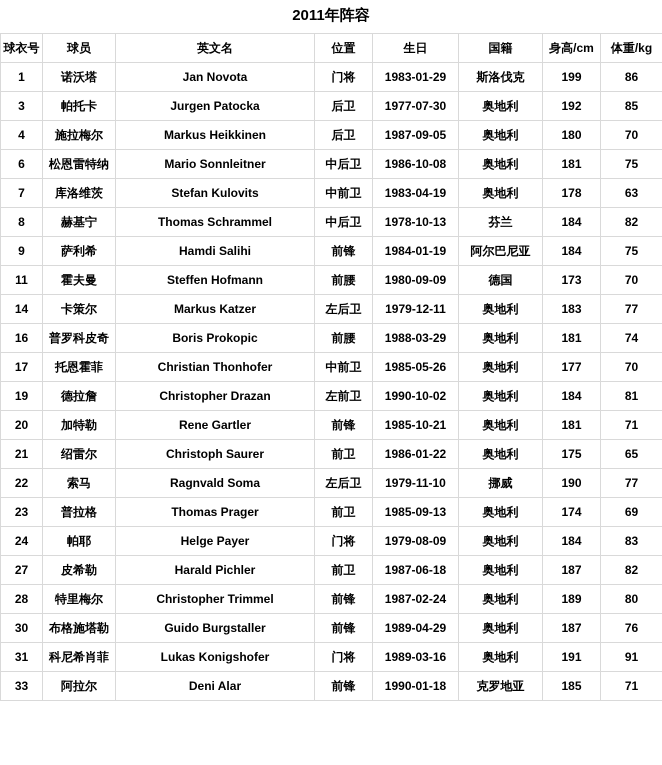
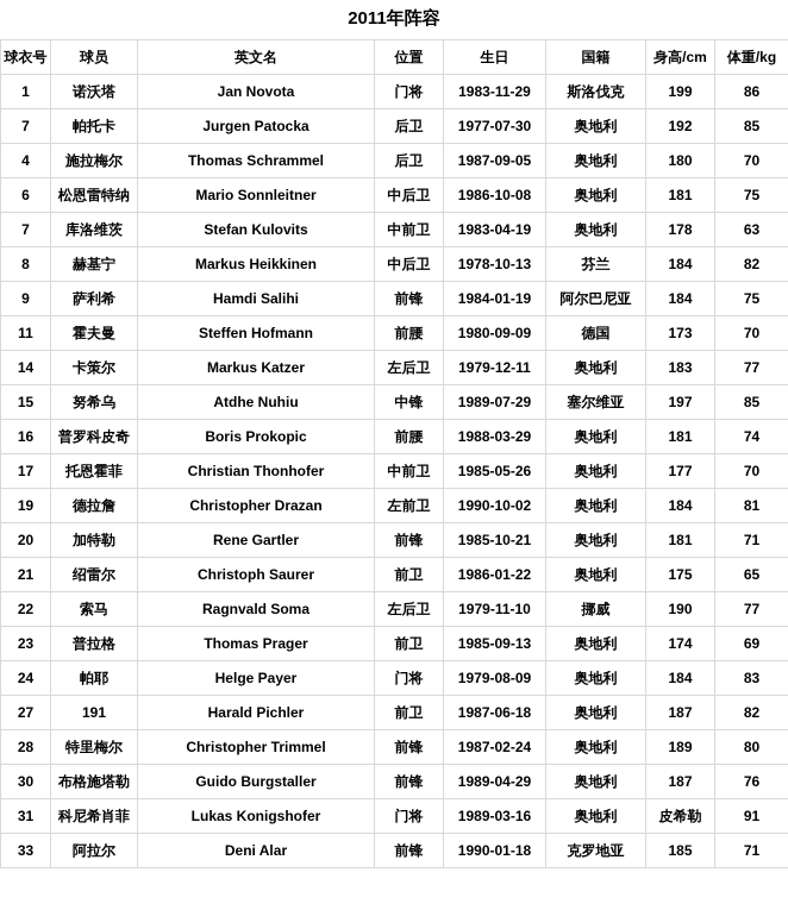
  2011年阵容
  球衣号	球员	英文名	位置	生日	国籍	身高/cm	体重/kg
- 1	诺沃塔	Jan Novota	门将	1983-01-29	斯洛伐克	199	86
+ 1	诺沃塔	Jan Novota	门将	1983-11-29	斯洛伐克	199	86
- 3	帕托卡	Jurgen Patocka	后卫	1977-07-30	奥地利	192	85
+ 7	帕托卡	Jurgen Patocka	后卫	1977-07-30	奥地利	192	85
- 4	施拉梅尔	Markus Heikkinen	后卫	1987-09-05	奥地利	180	70
+ 4	施拉梅尔	Thomas Schrammel	后卫	1987-09-05	奥地利	180	70
  6	松恩雷特纳	Mario Sonnleitner	中后卫	1986-10-08	奥地利	181	75
  7	库洛维茨	Stefan Kulovits	中前卫	1983-04-19	奥地利	178	63
- 8	赫基宁	Thomas Schrammel	中后卫	1978-10-13	芬兰	184	82
+ 8	赫基宁	Markus Heikkinen	中后卫	1978-10-13	芬兰	184	82
  9	萨利希	Hamdi Salihi	前锋	1984-01-19	阿尔巴尼亚	184	75
  11	霍夫曼	Steffen Hofmann	前腰	1980-09-09	德国	173	70
  14	卡策尔	Markus Katzer	左后卫	1979-12-11	奥地利	183	77
+ 15	努希乌	Atdhe Nuhiu	中锋	1989-07-29	塞尔维亚	197	85
  16	普罗科皮奇	Boris Prokopic	前腰	1988-03-29	奥地利	181	74
  17	托恩霍菲	Christian Thonhofer	中前卫	1985-05-26	奥地利	177	70
  19	德拉詹	Christopher Drazan	左前卫	1990-10-02	奥地利	184	81
  20	加特勒	Rene Gartler	前锋	1985-10-21	奥地利	181	71
  21	绍雷尔	Christoph Saurer	前卫	1986-01-22	奥地利	175	65
  22	索马	Ragnvald Soma	左后卫	1979-11-10	挪威	190	77
  23	普拉格	Thomas Prager	前卫	1985-09-13	奥地利	174	69
  24	帕耶	Helge Payer	门将	1979-08-09	奥地利	184	83
- 27	皮希勒	Harald Pichler	前卫	1987-06-18	奥地利	187	82
+ 27	191	Harald Pichler	前卫	1987-06-18	奥地利	187	82
  28	特里梅尔	Christopher Trimmel	前锋	1987-02-24	奥地利	189	80
  30	布格施塔勒	Guido Burgstaller	前锋	1989-04-29	奥地利	187	76
- 31	科尼希肖菲	Lukas Konigshofer	门将	1989-03-16	奥地利	191	91
+ 31	科尼希肖菲	Lukas Konigshofer	门将	1989-03-16	奥地利	皮希勒	91
  33	阿拉尔	Deni Alar	前锋	1990-01-18	克罗地亚	185	71
